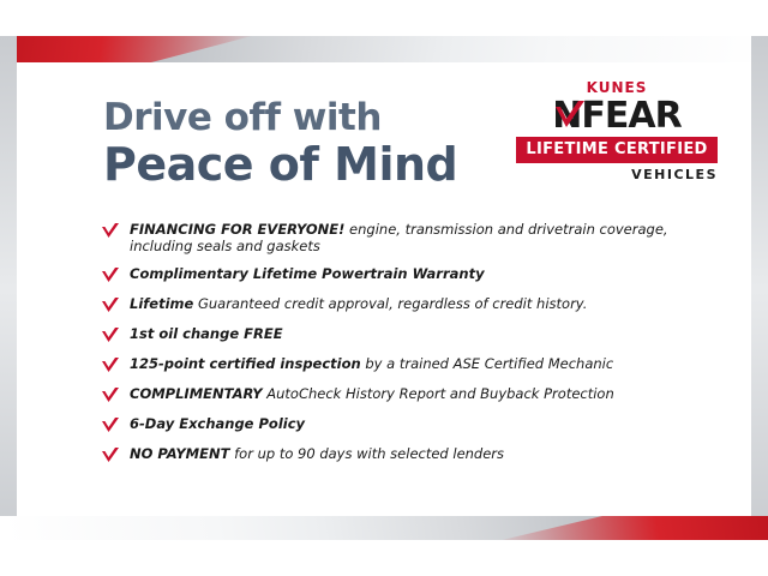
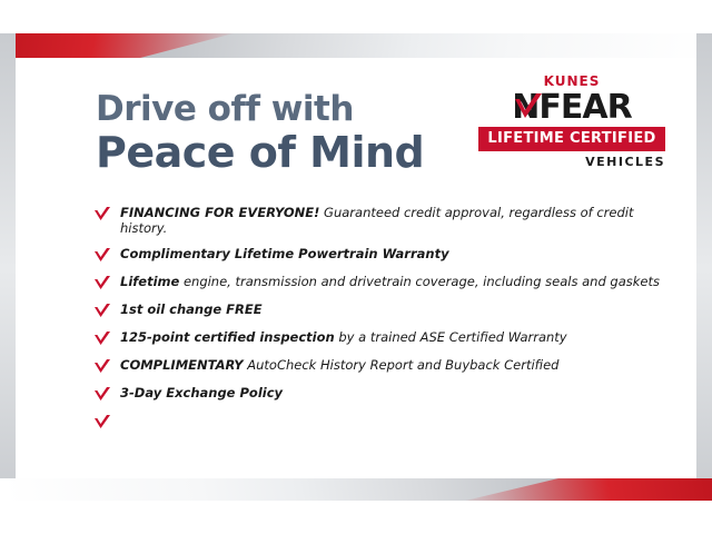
  Drive off with
  Peace of Mind
  KUNES
  NFEAR
  LIFETIME CERTIFIED
  VEHICLES
- FINANCING FOR EVERYONE! engine, transmission and drivetrain coverage, including seals and gaskets
+ FINANCING FOR EVERYONE! Guaranteed credit approval, regardless of credit history.
  Complimentary Lifetime Powertrain Warranty
- Lifetime Guaranteed credit approval, regardless of credit history.
+ Lifetime engine, transmission and drivetrain coverage, including seals and gaskets
  1st oil change FREE
- 125-point certified inspection by a trained ASE Certified Mechanic
+ 125-point certified inspection by a trained ASE Certified Warranty
- COMPLIMENTARY AutoCheck History Report and Buyback Protection
+ COMPLIMENTARY AutoCheck History Report and Buyback Certified
- 6-Day Exchange Policy
+ 3-Day Exchange Policy
- NO PAYMENT for up to 90 days with selected lenders
